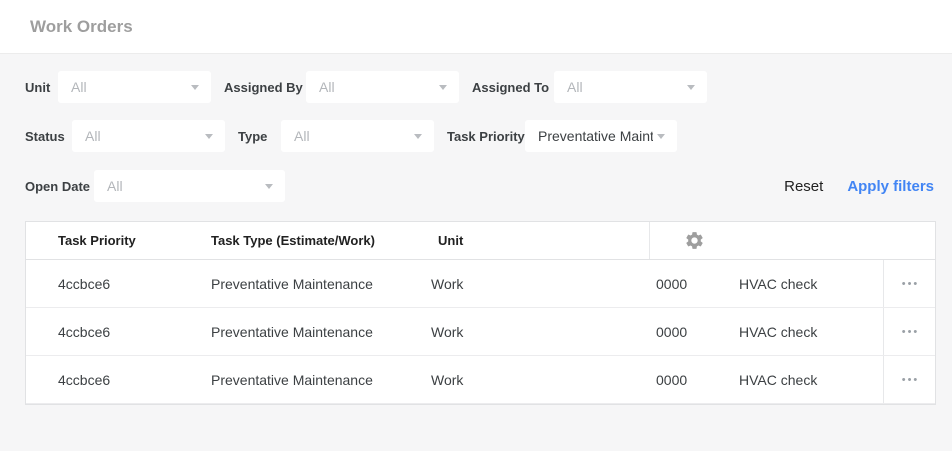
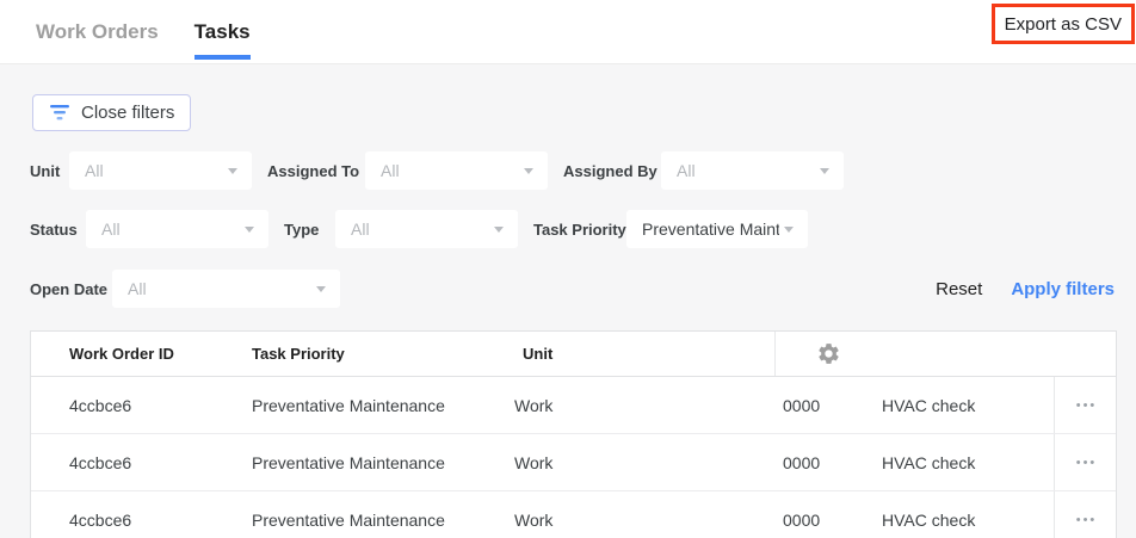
  Work Orders
+ Tasks
+ Export as CSV
+ Close filters
  Unit
  All
- Assigned By
+ Assigned To
  All
- Assigned To
+ Assigned By
  All
  Status
  All
  Type
  All
  Task Priority
  Preventative Maint
  Open Date
  All
  Reset
  Apply filters
+ Work Order ID
  Task Priority
- Task Type (Estimate/Work)
  Unit
  4ccbce6
  Preventative Maintenance
  Work
  0000
  HVAC check
  •••
  4ccbce6
  Preventative Maintenance
  Work
  0000
  HVAC check
  •••
  4ccbce6
  Preventative Maintenance
  Work
  0000
  HVAC check
  •••
